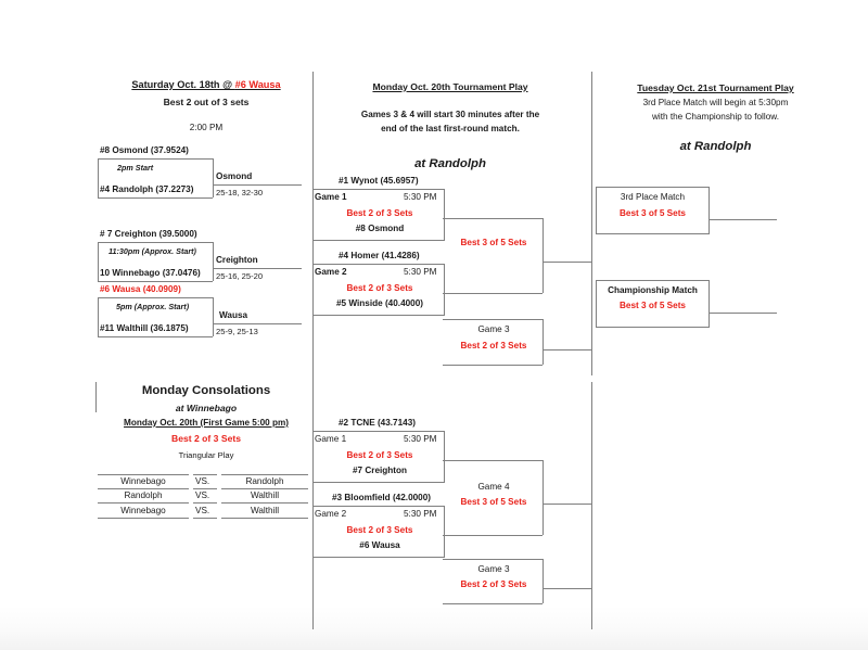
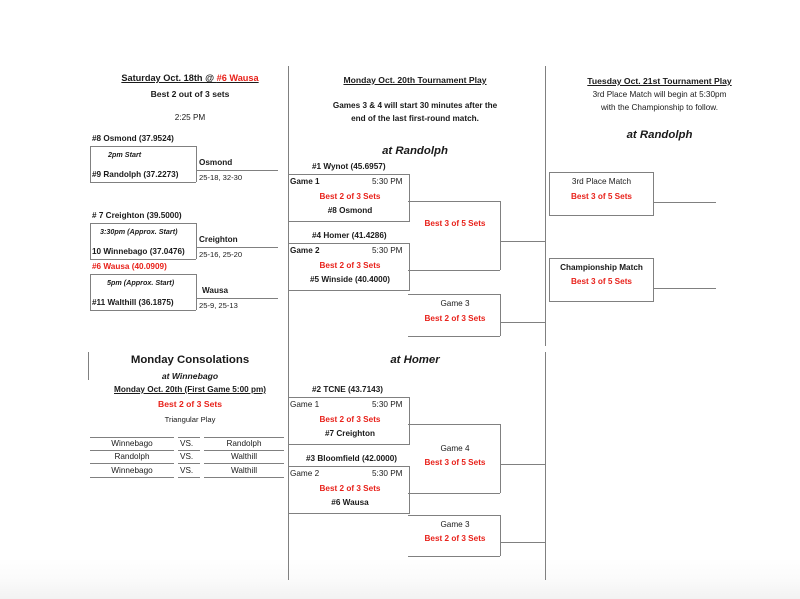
  Saturday Oct. 18th @ #6 Wausa
  Best 2 out of 3 sets
- 2:00 PM
+ 2:25 PM
  #8 Osmond (37.9524)
  2pm Start
- #4 Randolph (37.2273)
+ #9 Randolph (37.2273)
  Osmond
  25-18, 32-30
  # 7 Creighton (39.5000)
- 11:30pm (Approx. Start)
+ 3:30pm (Approx. Start)
  10 Winnebago (37.0476)
  Creighton
  25-16, 25-20
  #6 Wausa (40.0909)
  5pm (Approx. Start)
  #11 Walthill (36.1875)
  Wausa
  25-9, 25-13
  Monday Consolations
  at Winnebago
  Monday Oct. 20th (First Game 5:00 pm)
  Best 2 of 3 Sets
  Triangular Play
  Winnebago
  VS.
  Randolph
  Randolph
  VS.
  Walthill
  Winnebago
  VS.
  Walthill
  Monday Oct. 20th Tournament Play
  Games 3 & 4 will start 30 minutes after the
  end of the last first-round match.
  at Randolph
  #1 Wynot (45.6957)
  Game 1
  5:30 PM
  Best 2 of 3 Sets
  #8 Osmond
  #4 Homer (41.4286)
  Game 2
  5:30 PM
  Best 2 of 3 Sets
  #5 Winside (40.4000)
  Best 3 of 5 Sets
  Game 3
  Best 2 of 3 Sets
+ at Homer
  #2 TCNE (43.7143)
  Game 1
  5:30 PM
  Best 2 of 3 Sets
  #7 Creighton
  #3 Bloomfield (42.0000)
  Game 2
  5:30 PM
  Best 2 of 3 Sets
  #6 Wausa
  Game 4
  Best 3 of 5 Sets
  Game 3
  Best 2 of 3 Sets
  Tuesday Oct. 21st Tournament Play
  3rd Place Match will begin at 5:30pm
  with the Championship to follow.
  at Randolph
  3rd Place Match
  Best 3 of 5 Sets
  Championship Match
  Best 3 of 5 Sets
